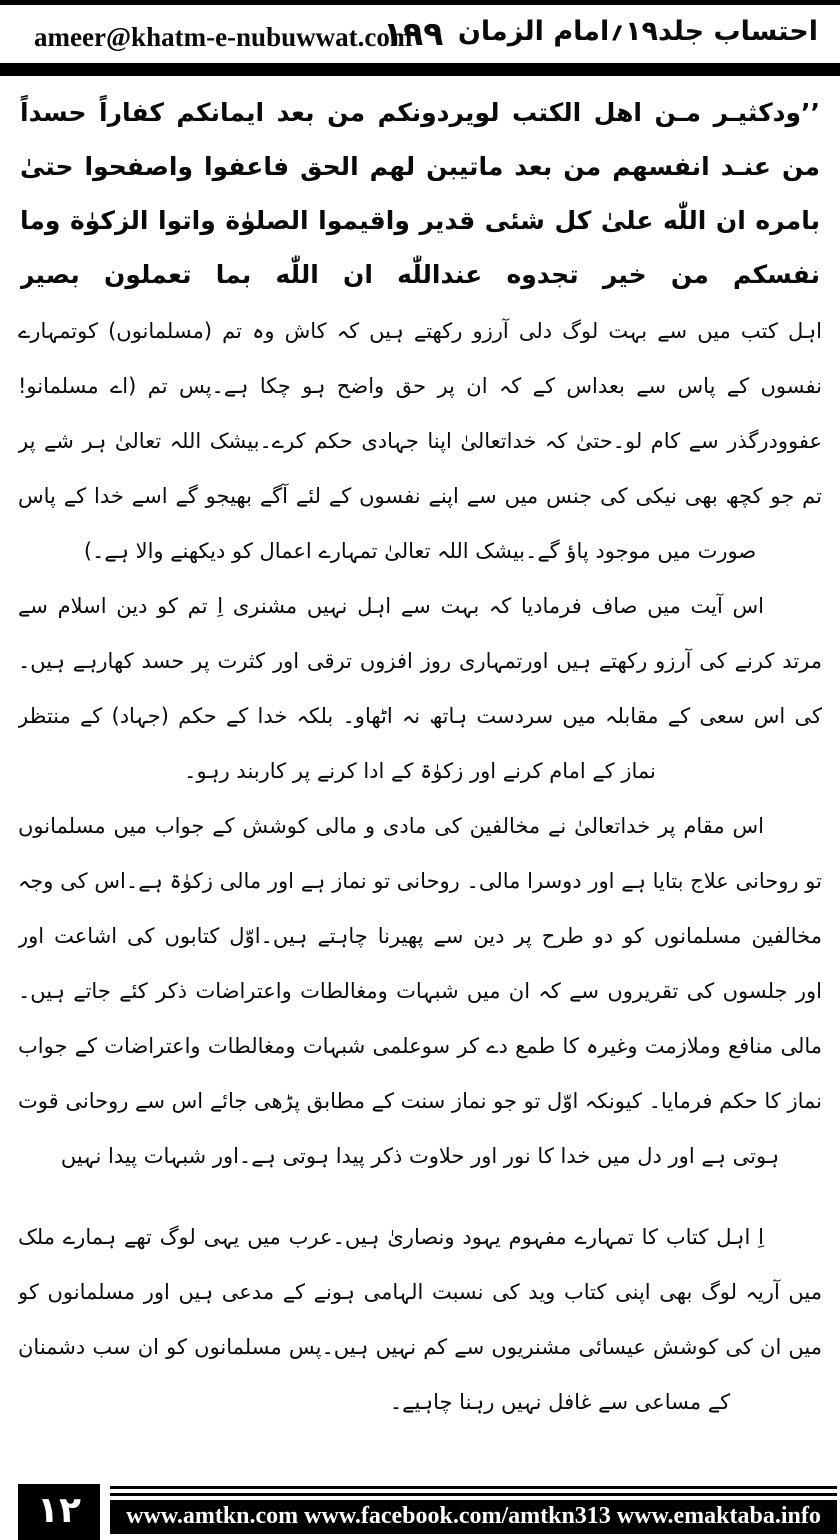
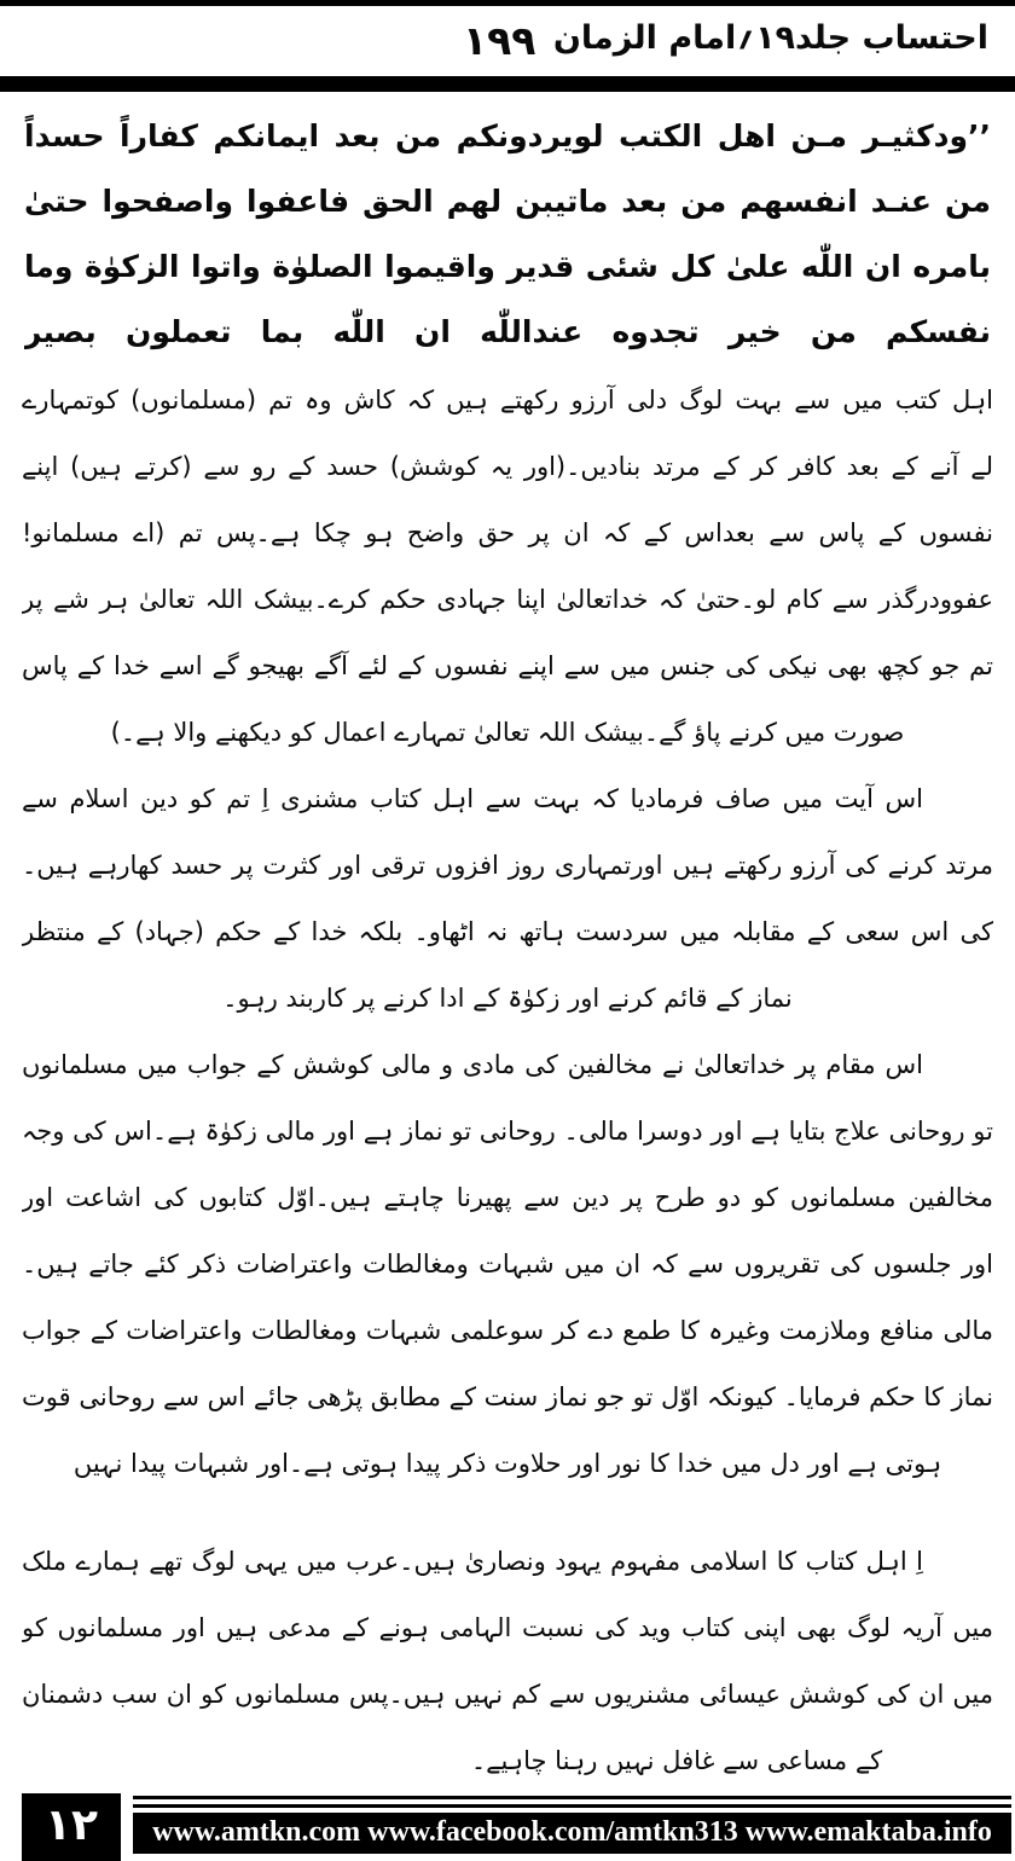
- ameer@khatm-e-nubuwwat.com
  ۱۹۹
  احتساب جلد۱۹؍امام الزمان
  ’’ودکثیـر مـن اهل الکتب لویردونکم من بعد ایمانکم کفاراً حسداً
  من عنـد انفسهم من بعد ماتیبن لهم الحق فاعفوا واصفحوا حتیٰ
  بامره ان اللّٰه علیٰ کل شئی قدیر واقیموا الصلوٰة واتوا الزکوٰة وما
  نفسکم من خیر تجدوه عنداللّٰه ان اللّٰه بما تعملون بصیر
  اہل کتب میں سے بہت لوگ دلی آرزو رکھتے ہیں کہ کاش وہ تم (مسلمانوں) کوتمہارے
+ لے آنے کے بعد کافر کر کے مرتد بنادیں۔(اور یہ کوشش) حسد کے رو سے (کرتے ہیں) اپنے
  نفسوں کے پاس سے بعداس کے کہ ان پر حق واضح ہو چکا ہے۔پس تم (اے مسلمانو!
  عفوودرگذر سے کام لو۔حتیٰ کہ خداتعالیٰ اپنا جہادی حکم کرے۔بیشک اللہ تعالیٰ ہر شے پر
  تم جو کچھ بھی نیکی کی جنس میں سے اپنے نفسوں کے لئے آگے بھیجو گے اسے خدا کے پاس
- صورت میں موجود پاؤ گے۔بیشک اللہ تعالیٰ تمہارے اعمال کو دیکھنے والا ہے۔)
+ صورت میں کرنے پاؤ گے۔بیشک اللہ تعالیٰ تمہارے اعمال کو دیکھنے والا ہے۔)
- اس آیت میں صاف فرمادیا کہ بہت سے اہل نہیں مشنری اِ تم کو دین اسلام سے
+ اس آیت میں صاف فرمادیا کہ بہت سے اہل کتاب مشنری اِ تم کو دین اسلام سے
  مرتد کرنے کی آرزو رکھتے ہیں اورتمہاری روز افزوں ترقی اور کثرت پر حسد کھارہے ہیں۔
  کی اس سعی کے مقابلہ میں سردست ہاتھ نہ اٹھاو۔ بلکہ خدا کے حکم (جہاد) کے منتظر
- نماز کے امام کرنے اور زکوٰۃ کے ادا کرنے پر کاربند رہو۔
+ نماز کے قائم کرنے اور زکوٰۃ کے ادا کرنے پر کاربند رہو۔
  اس مقام پر خداتعالیٰ نے مخالفین کی مادی و مالی کوشش کے جواب میں مسلمانوں
  تو روحانی علاج بتایا ہے اور دوسرا مالی۔ روحانی تو نماز ہے اور مالی زکوٰۃ ہے۔اس کی وجہ
  مخالفین مسلمانوں کو دو طرح پر دین سے پھیرنا چاہتے ہیں۔اوّل کتابوں کی اشاعت اور
  اور جلسوں کی تقریروں سے کہ ان میں شبہات ومغالطات واعتراضات ذکر کئے جاتے ہیں۔
  مالی منافع وملازمت وغیرہ کا طمع دے کر سوعلمی شبہات ومغالطات واعتراضات کے جواب
  نماز کا حکم فرمایا۔ کیونکہ اوّل تو جو نماز سنت کے مطابق پڑھی جائے اس سے روحانی قوت
  ہوتی ہے اور دل میں خدا کا نور اور حلاوت ذکر پیدا ہوتی ہے۔اور شبہات پیدا نہیں
- اِ اہل کتاب کا تمہارے مفہوم یہود ونصاریٰ ہیں۔عرب میں یہی لوگ تھے ہمارے ملک
+ اِ اہل کتاب کا اسلامی مفہوم یہود ونصاریٰ ہیں۔عرب میں یہی لوگ تھے ہمارے ملک
  میں آریہ لوگ بھی اپنی کتاب وید کی نسبت الہامی ہونے کے مدعی ہیں اور مسلمانوں کو
  میں ان کی کوشش عیسائی مشنریوں سے کم نہیں ہیں۔پس مسلمانوں کو ان سب دشمنان
  کے مساعی سے غافل نہیں رہنا چاہیے۔
  ۱۲
  www.amtkn.com www.facebook.com/amtkn313 www.emaktaba.info
